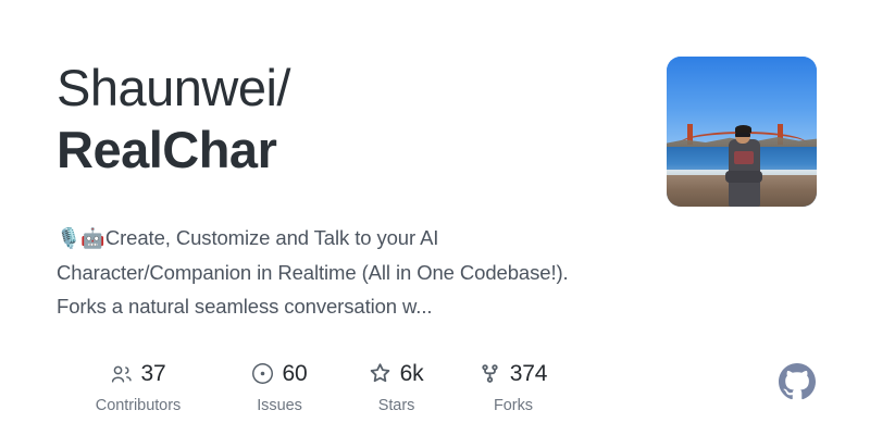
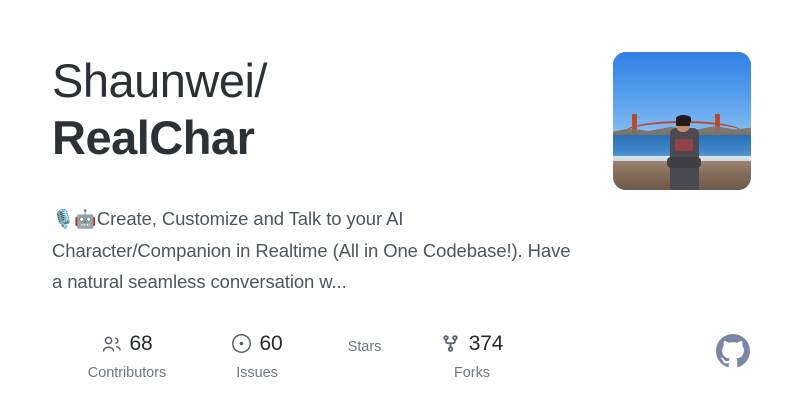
  Shaunwei/
  RealChar
- 🎙️🤖Create, Customize and Talk to your AI Character/Companion in Realtime (All in One Codebase!). Forks a natural seamless conversation w...
+ 🎙️🤖Create, Customize and Talk to your AI Character/Companion in Realtime (All in One Codebase!). Have a natural seamless conversation w...
- 37
+ 68
  Contributors
  60
  Issues
- 6k
  Stars
  374
  Forks
